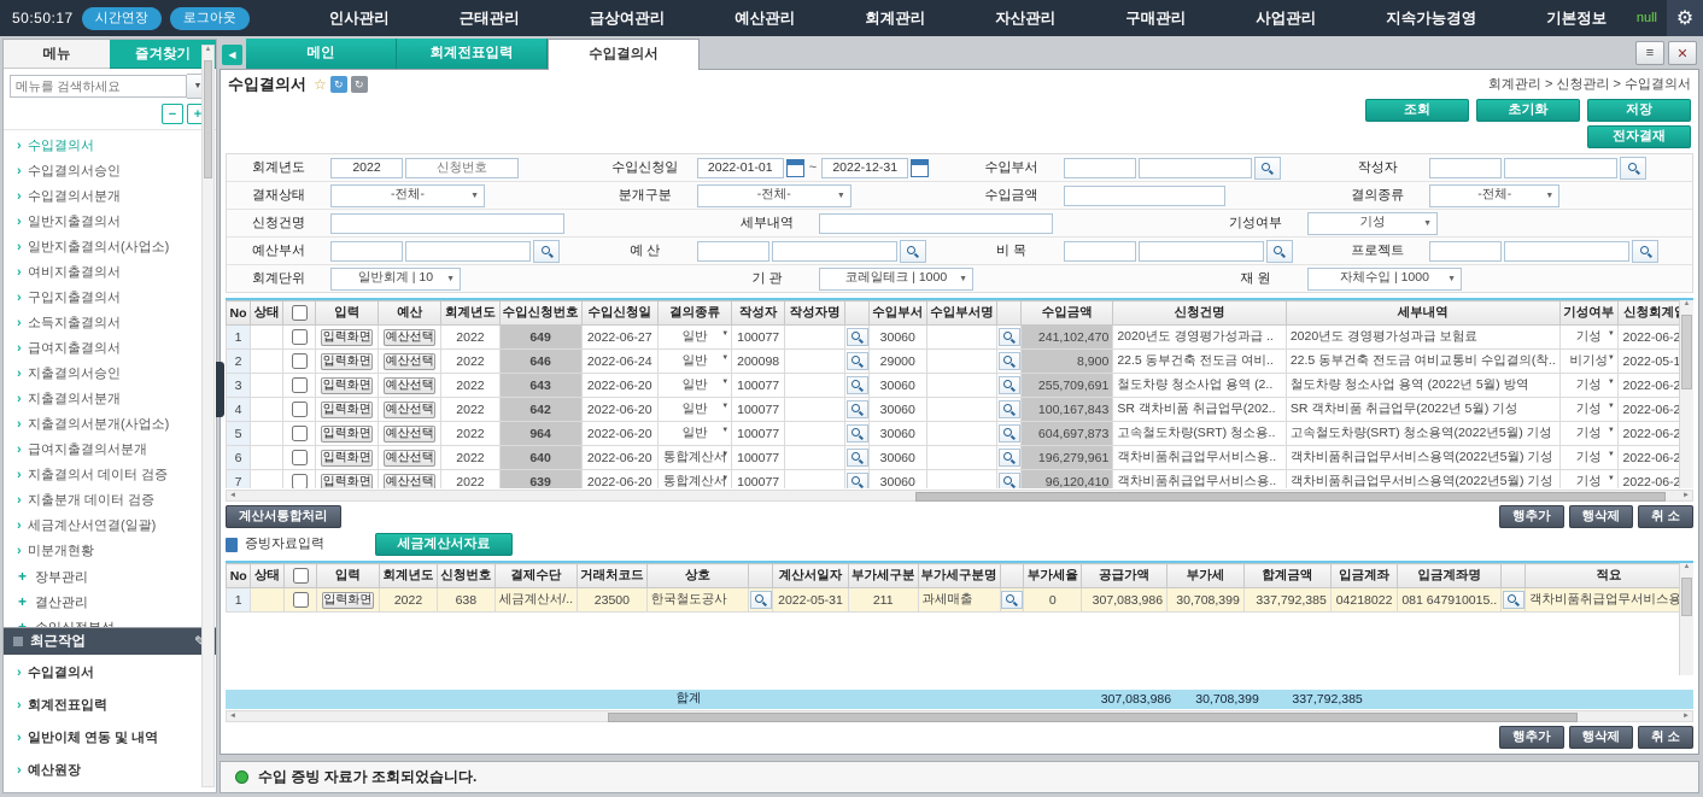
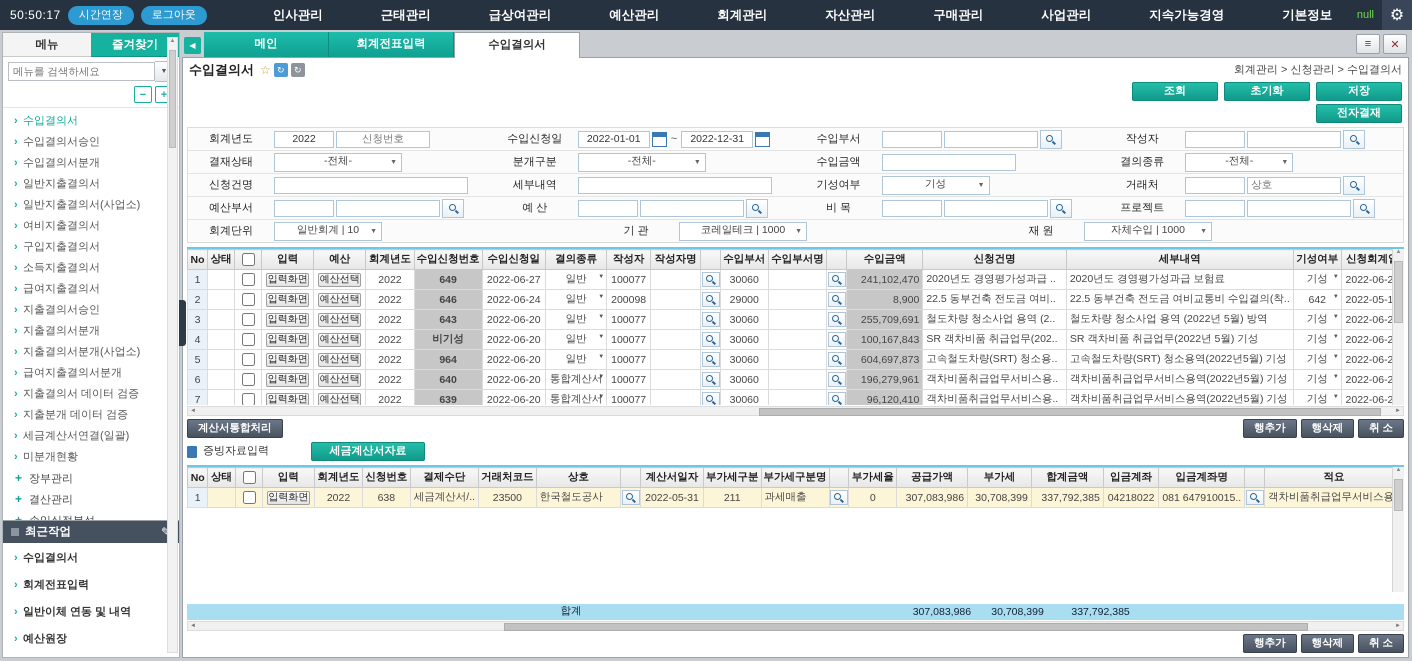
  50:50:17
  시간연장
  로그아웃
  인사관리
  근태관리
  급상여관리
  예산관리
  회계관리
  자산관리
  구매관리
  사업관리
  지속가능경영
  기본정보
  null
  ⚙
  메뉴
  즐겨찾기
  메뉴를 검색하세요
  −
  +
  수입결의서
  수입결의서승인
  수입결의서분개
  일반지출결의서
  일반지출결의서(사업소)
  여비지출결의서
  구입지출결의서
  소득지출결의서
  급여지출결의서
  지출결의서승인
  지출결의서분개
  지출결의서분개(사업소)
  급여지출결의서분개
  지출결의서 데이터 검증
  지출분개 데이터 검증
  세금계산서연결(일괄)
  미분개현황
  장부관리
  결산관리
  최근작업
  ✎
  수입결의서
  회계전표입력
  일반이체 연동 및 내역
  예산원장
  ◀
  메인
  회계전표입력
  수입결의서
  ≡
  ✕
  수입결의서
  ☆
  ↻
  ↻
  회계관리 > 신청관리 > 수입결의서
  조회
  초기화
  저장
  전자결재
  회계년도
  2022
  신청번호
  수입신청일
  2022-01-01
  ~
  2022-12-31
  수입부서
  작성자
  결재상태
  -전체-
  분개구분
  -전체-
  수입금액
  결의종류
  -전체-
  신청건명
  세부내역
  기성여부
  기성
+ 거래처
+ 상호
  예산부서
  예 산
  비 목
  프로젝트
  회계단위
  일반회계 | 10
  기 관
  코레일테크 | 1000
  재 원
  자체수입 | 1000
  No	상태		입력	예산	회계년도	수입신청번호	수입신청일	결의종류	작성자	작성자명		수입부서	수입부서명		수입금액	신청건명	세부내역	기성여부	신청회계
  1			입력화면	예산선택	2022	649	2022-06-27	일반	100077			30060			241,102,470	2020년도 경영평가성과급 ..	2020년도 경영평가성과급 보험료	기성	2022-06-2
- 2			입력화면	예산선택	2022	646	2022-06-24	일반	200098			29000			8,900	22.5 동부건축 전도금 여비..	22.5 동부건축 전도금 여비교통비 수입결의(착..	비기성	2022-05-1
+ 2			입력화면	예산선택	2022	646	2022-06-24	일반	200098			29000			8,900	22.5 동부건축 전도금 여비..	22.5 동부건축 전도금 여비교통비 수입결의(착..	642	2022-05-1
  3			입력화면	예산선택	2022	643	2022-06-20	일반	100077			30060			255,709,691	철도차량 청소사업 용역 (2..	철도차량 청소사업 용역 (2022년 5월) 방역	기성	2022-06-2
- 4			입력화면	예산선택	2022	642	2022-06-20	일반	100077			30060			100,167,843	SR 객차비품 취급업무(202..	SR 객차비품 취급업무(2022년 5월) 기성	기성	2022-06-2
+ 4			입력화면	예산선택	2022	비기성	2022-06-20	일반	100077			30060			100,167,843	SR 객차비품 취급업무(202..	SR 객차비품 취급업무(2022년 5월) 기성	기성	2022-06-2
  5			입력화면	예산선택	2022	964	2022-06-20	일반	100077			30060			604,697,873	고속철도차량(SRT) 청소용..	고속철도차량(SRT) 청소용역(2022년5월) 기성	기성	2022-06-2
  6			입력화면	예산선택	2022	640	2022-06-20	통합계산서	100077			30060			196,279,961	객차비품취급업무서비스용..	객차비품취급업무서비스용역(2022년5월) 기성	기성	2022-06-2
  7			입력화면	예산선택	2022	639	2022-06-20	통합계산서	100077			30060			96,120,410	객차비품취급업무서비스용..	객차비품취급업무서비스용역(2022년5월) 기성	기성	2022-06-2
  계산서통합처리
  행추가
  행삭제
  취 소
  증빙자료입력
  세금계산서자료
  No	상태		입력	회계년도	신청번호	결제수단	거래처코드	상호		계산서일자	부가세구분	부가세구분명		부가세율	공급가액	부가세	합계금액	입금계좌	입금계좌명		적요
  1			입력화면	2022	638	세금계산서/..	23500	한국철도공사		2022-05-31	211	과세매출		0	307,083,986	30,708,399	337,792,385	04218022	081 647910015..		객차비품취급업무서비스용
  								합계							307,083,986	30,708,399	337,792,385
  행추가
  행삭제
  취 소
- 수입 증빙 자료가 조회되었습니다.
